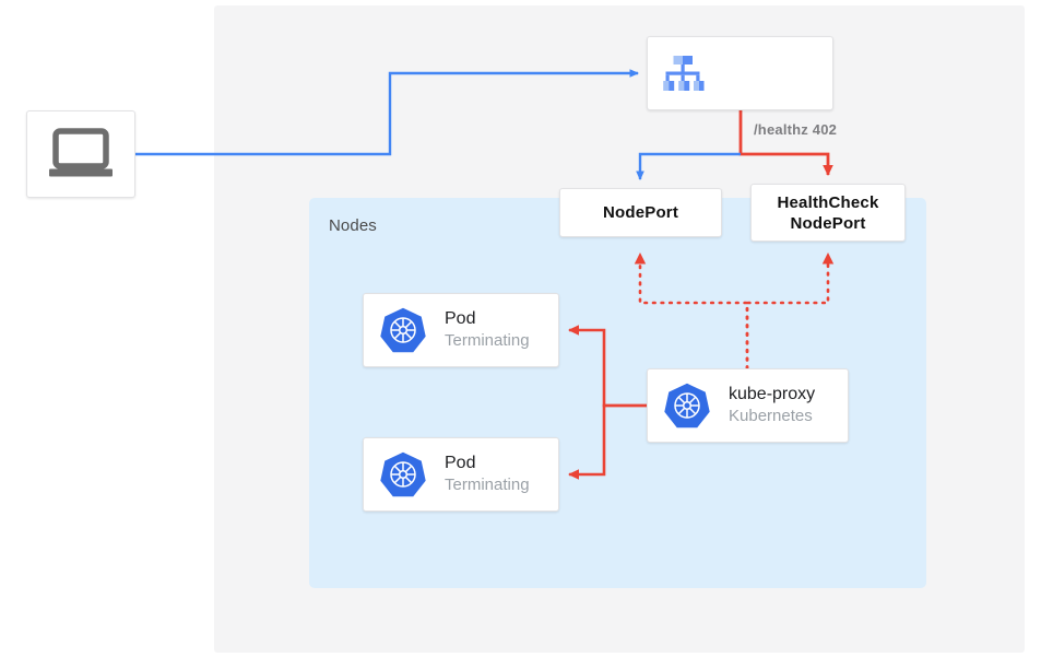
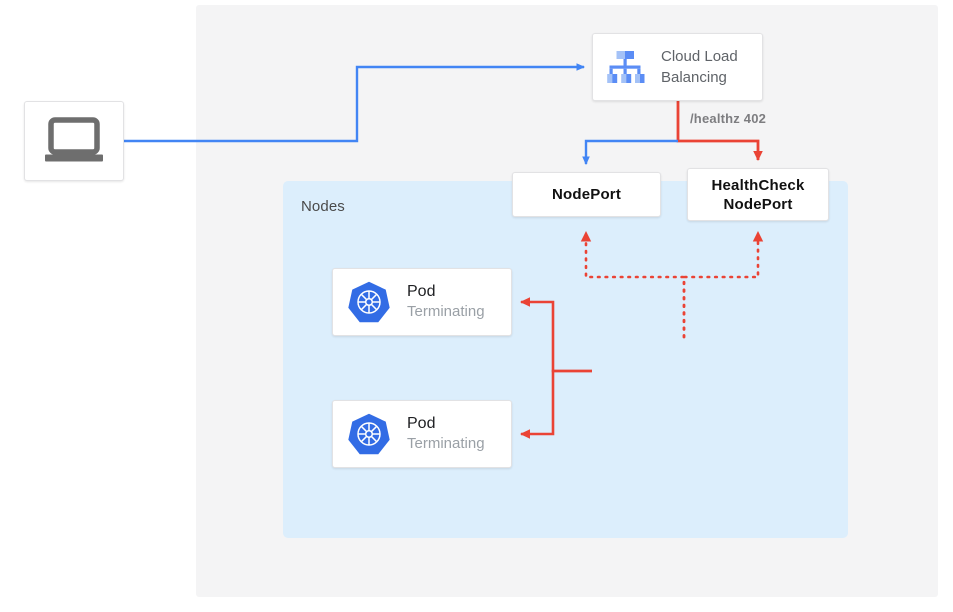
  Nodes
+ Cloud Load
+ Balancing
  /healthz 402
  NodePort
  HealthCheck
  NodePort
  Pod
  Terminating
  Pod
  Terminating
- kube-proxy
- Kubernetes
